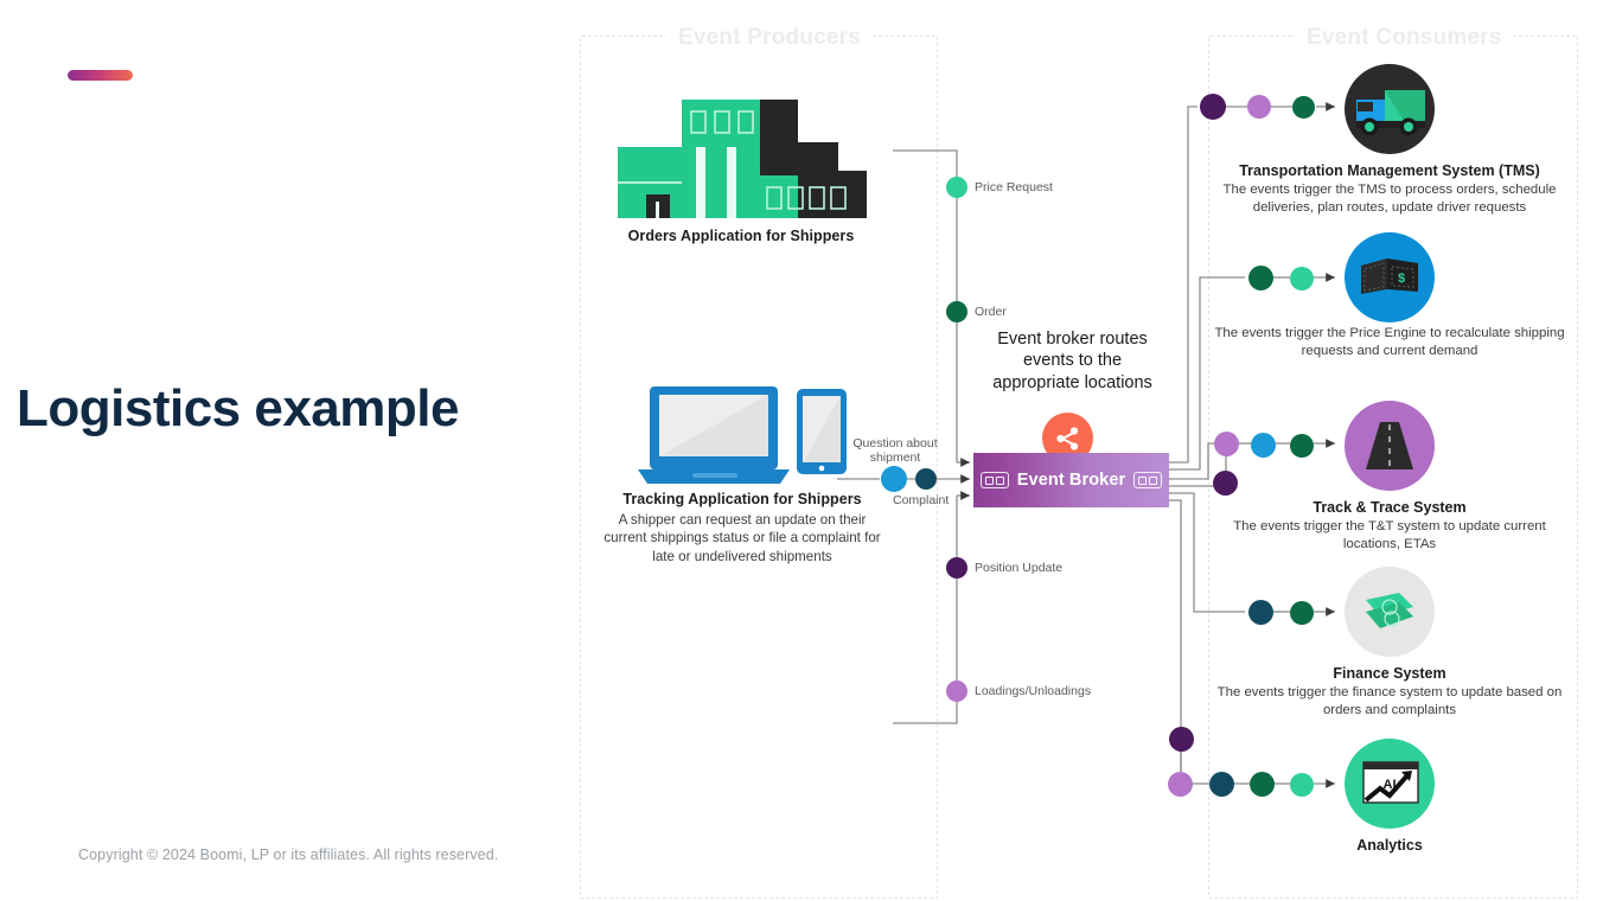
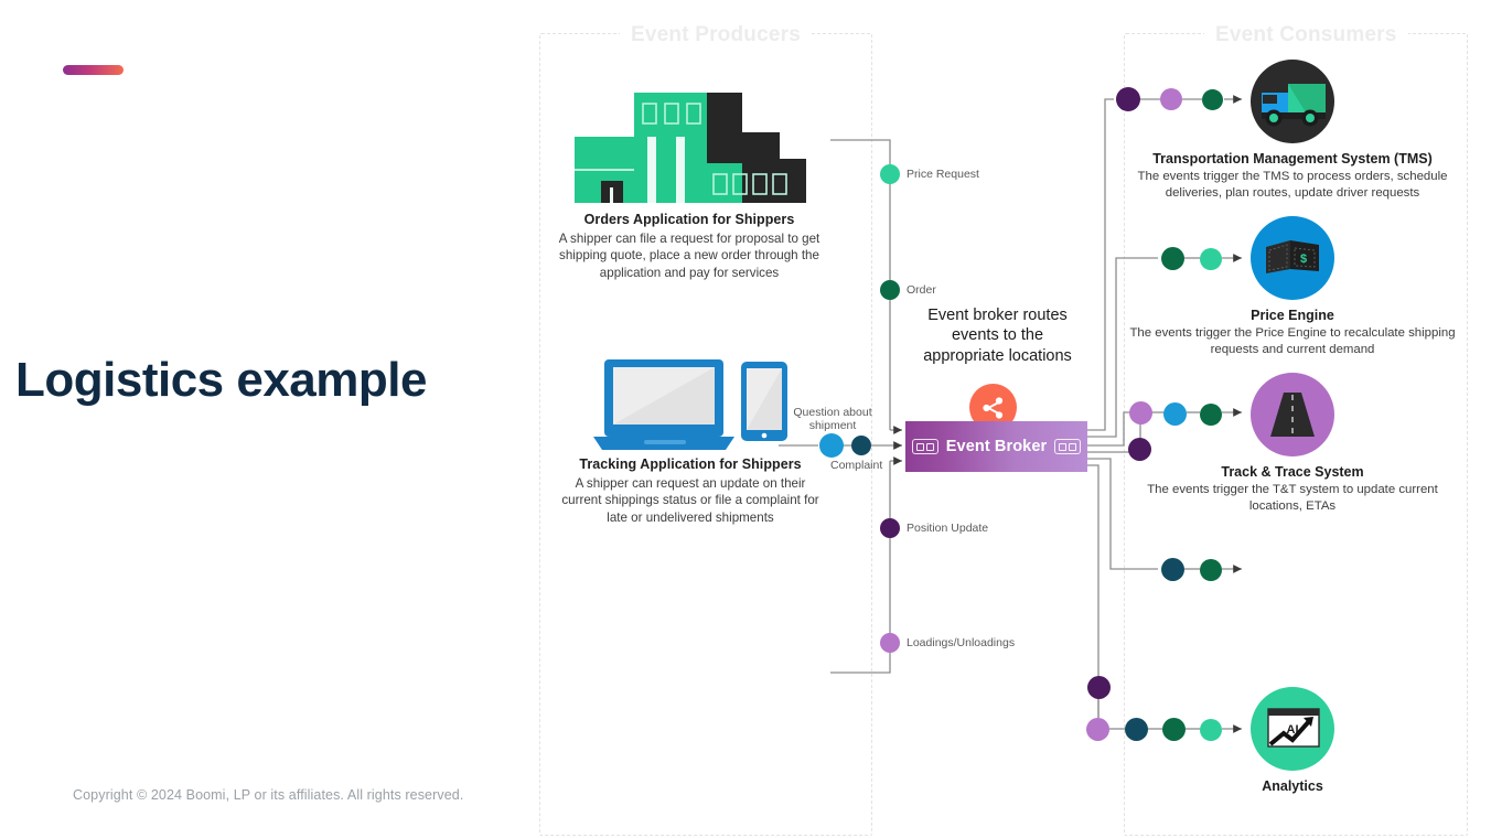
  Logistics example
  Copyright © 2024 Boomi, LP or its affiliates. All rights reserved.
  Orders Application for Shippers
+ A shipper can file a request for proposal to get shipping quote, place a new order through the application and pay for services
  Tracking Application for Shippers
  A shipper can request an update on their current shippings status or file a complaint for late or undelivered shipments
  Price Request
  Order
  Question about shipment
  Complaint
  Position Update
  Loadings/Unloadings
  Event broker routes events to the appropriate locations
  Event Broker
  Transportation Management System (TMS)
  The events trigger the TMS to process orders, schedule deliveries, plan routes, update driver requests
  $
+ Price Engine
  The events trigger the Price Engine to recalculate shipping requests and current demand
  Track & Trace System
  The events trigger the T&T system to update current locations, ETAs
- Finance System
- The events trigger the finance system to update based on orders and complaints
  AI
  Analytics
